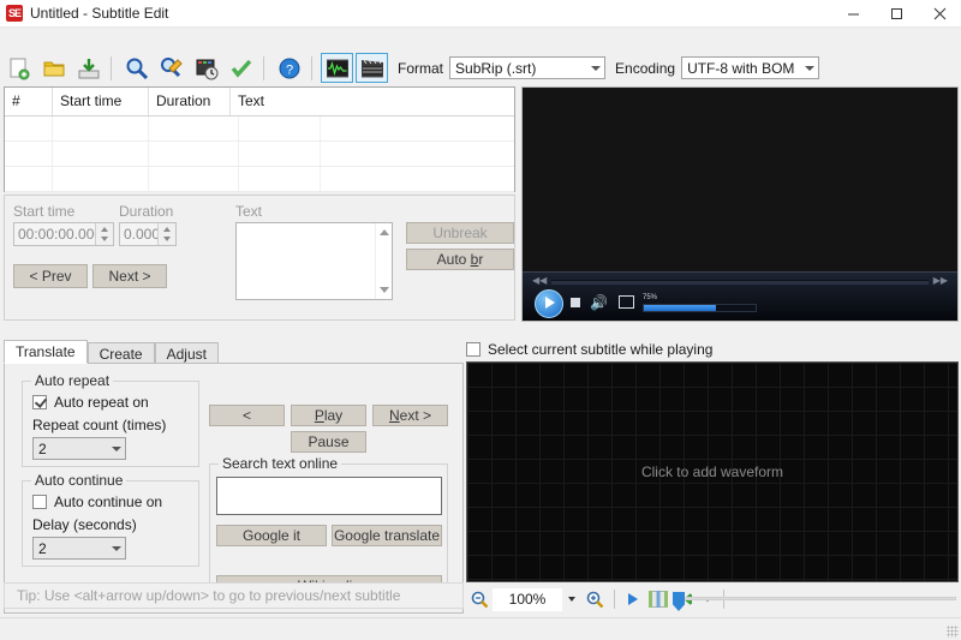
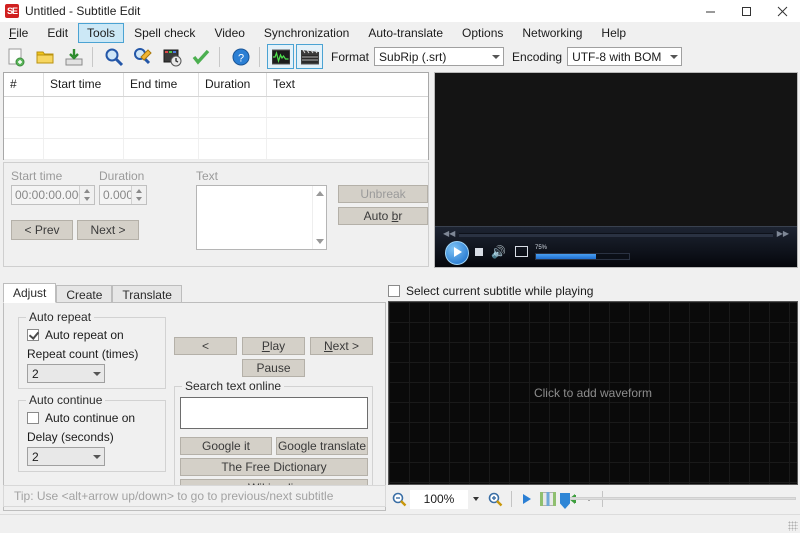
  SE
  Untitled - Subtitle Edit
+ File
+ Edit
+ Tools
+ Spell check
+ Video
+ Synchronization
+ Auto-translate
+ Options
+ Networking
+ Help
  ?
  Format
  SubRip (.srt)
  Encoding
  UTF-8 with BOM
  #
  Start time
+ End time
  Duration
  Text
  Start time
  00:00:00.00
  Duration
  0.000
  < Prev
  Next >
  Text
  Unbreak
  Auto
  b
  r
  ◀◀
  ▶▶
  🔊
- Translate
+ Adjust
  Create
- Adjust
+ Translate
  Auto repeat
  Auto repeat on
  Repeat count (times)
  2
  Auto continue
  Auto continue on
  Delay (seconds)
  2
  <
  P
  lay
  N
  ext >
  Pause
  Search text online
  Google it
  Google translate
+ The Free Dictionary
  Tip: Use <alt+arrow up/down> to go to previous/next subtitle
  Select current subtitle while playing
  Click to add waveform
  100%
